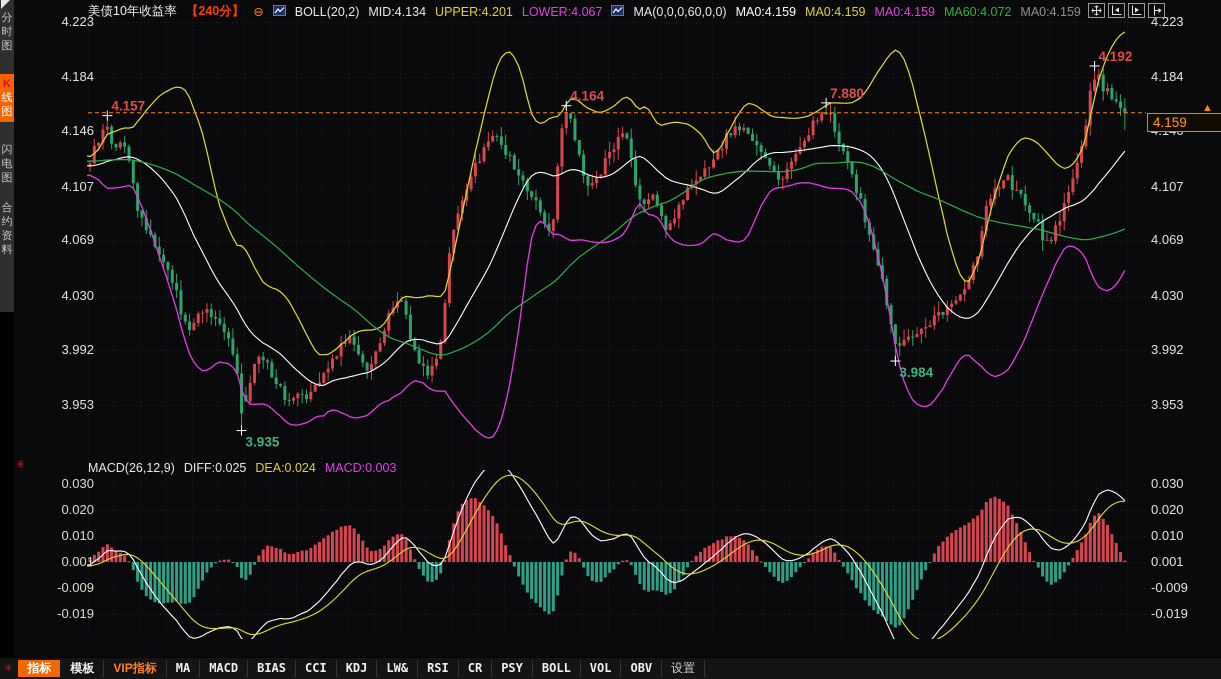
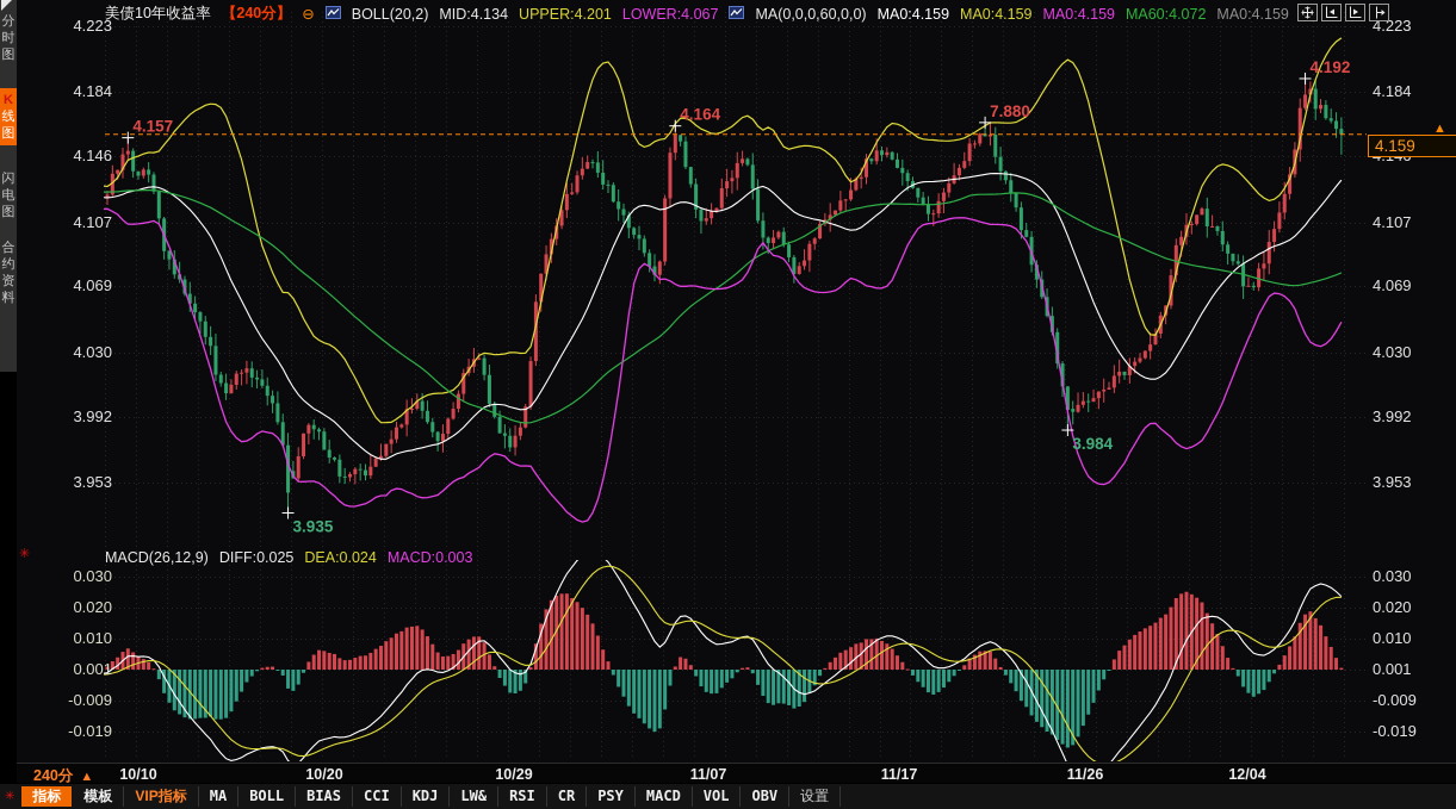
  4.157
  3.935
  4.164
  7.880
  3.984
  4.192
  分时图
  K线图
  闪电图
  合约资料
  美债10年收益率
  【240分】
  ⊖
  BOLL(20,2)
  MID:4.134
  UPPER:4.201
  LOWER:4.067
  MA(0,0,0,60,0,0)
  MA0:4.159
  MA0:4.159
  MA0:4.159
  MA60:4.072
  MA0:4.159
  MACD(26,12,9)
  DIFF:0.025
  DEA:0.024
  MACD:0.003
  ✳
  4.223
  4.223
  4.184
  4.184
  4.146
  4.107
  4.107
  4.069
  4.069
  4.030
  4.030
  3.992
  3.992
  3.953
  3.953
  0.030
  0.030
  0.020
  0.020
  0.010
  0.010
  0.001
  0.001
  -0.009
  -0.009
  -0.019
  -0.019
  4.159
  ▲
+ 240分 ▲
+ 10/10
+ 10/20
+ 10/29
+ 11/07
+ 11/17
+ 11/26
+ 12/04
  ✳
  指标
  模板
  VIP指标
  MA
- MACD
+ BOLL
  BIAS
  CCI
  KDJ
  LW&
  RSI
  CR
  PSY
- BOLL
+ MACD
  VOL
  OBV
  设置
